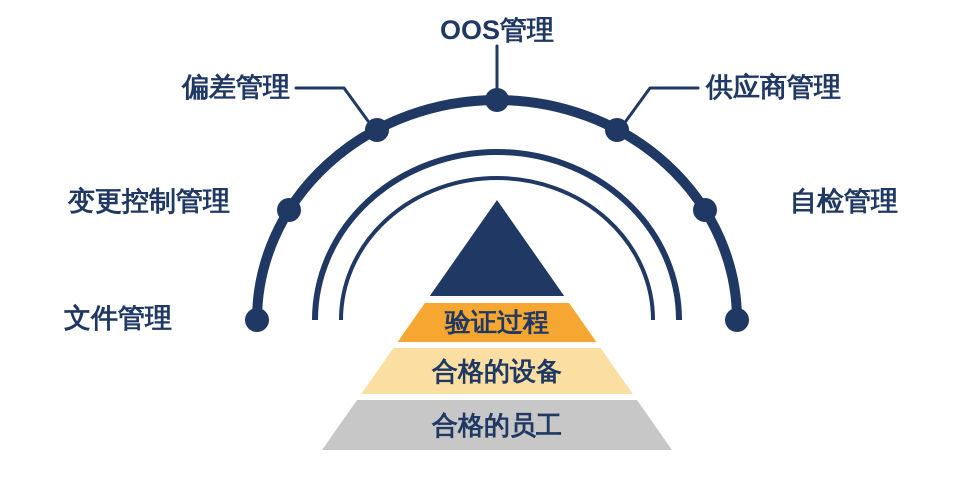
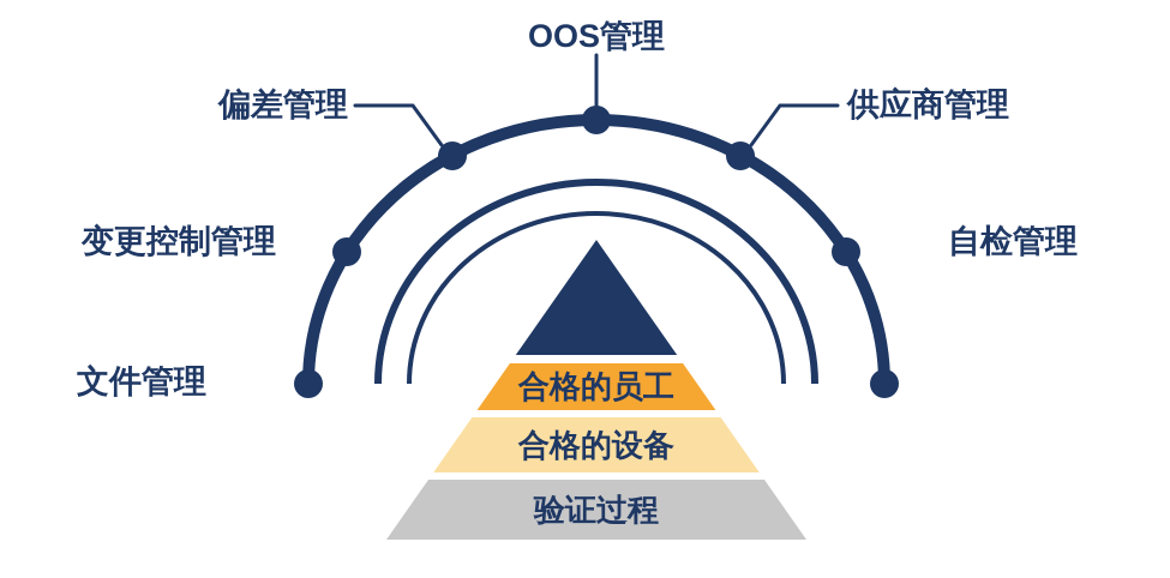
  OOS管理
  偏差管理
  供应商管理
  变更控制管理
  自检管理
  文件管理
- 验证过程
+ 合格的员工
  合格的设备
- 合格的员工
+ 验证过程
